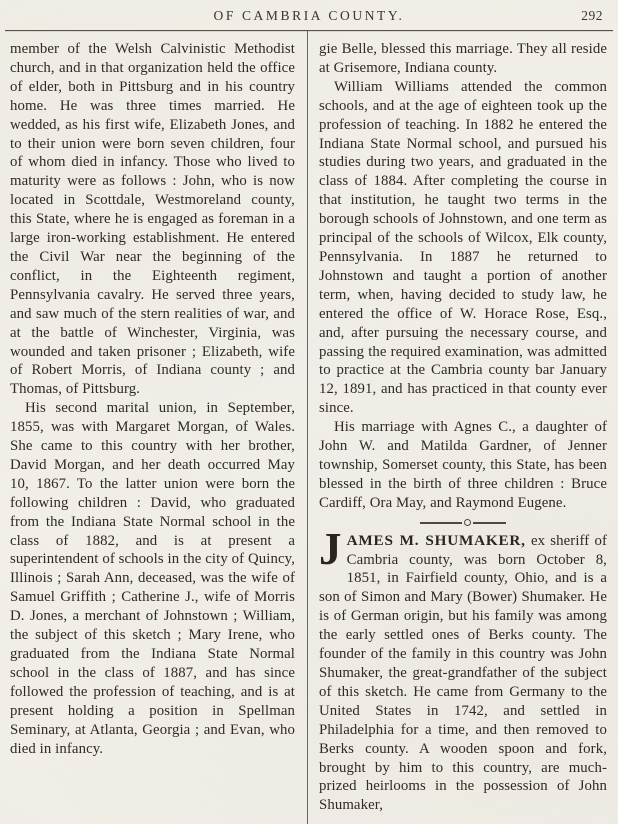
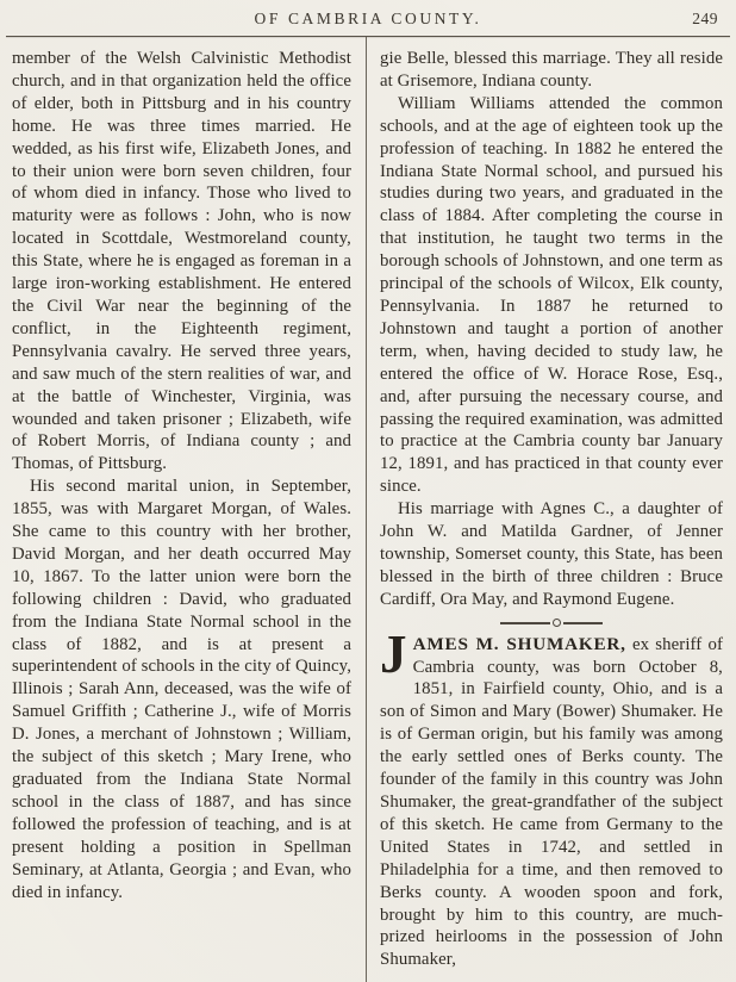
  OF CAMBRIA COUNTY.
- 292
+ 249
  member of the Welsh Calvinistic Methodist church, and in that organization held the office of elder, both in Pittsburg and in his country home. He was three times married. He wedded, as his first wife, Elizabeth Jones, and to their union were born seven children, four of whom died in infancy. Those who lived to maturity were as follows : John, who is now located in Scottdale, Westmoreland county, this State, where he is engaged as foreman in a large iron-working establishment. He entered the Civil War near the beginning of the conflict, in the Eighteenth regiment, Pennsylvania cavalry. He served three years, and saw much of the stern realities of war, and at the battle of Winchester, Virginia, was wounded and taken prisoner ; Elizabeth, wife of Robert Morris, of Indiana county ; and Thomas, of Pittsburg.
  His second marital union, in September, 1855, was with Margaret Morgan, of Wales. She came to this country with her brother, David Morgan, and her death occurred May 10, 1867. To the latter union were born the following children : David, who graduated from the Indiana State Normal school in the class of 1882, and is at present a superintendent of schools in the city of Quincy, Illinois ; Sarah Ann, deceased, was the wife of Samuel Griffith ; Catherine J., wife of Morris D. Jones, a merchant of Johnstown ; William, the subject of this sketch ; Mary Irene, who graduated from the Indiana State Normal school in the class of 1887, and has since followed the profession of teaching, and is at present holding a position in Spellman Seminary, at Atlanta, Georgia ; and Evan, who died in infancy.
  gie Belle, blessed this marriage. They all reside at Grisemore, Indiana county.
  William Williams attended the common schools, and at the age of eighteen took up the profession of teaching. In 1882 he entered the Indiana State Normal school, and pursued his studies during two years, and graduated in the class of 1884. After completing the course in that institution, he taught two terms in the borough schools of Johnstown, and one term as principal of the schools of Wilcox, Elk county, Pennsylvania. In 1887 he returned to Johnstown and taught a portion of another term, when, having decided to study law, he entered the office of W. Horace Rose, Esq., and, after pursuing the necessary course, and passing the required examination, was admitted to practice at the Cambria county bar January 12, 1891, and has practiced in that county ever since.
  His marriage with Agnes C., a daughter of John W. and Matilda Gardner, of Jenner township, Somerset county, this State, has been blessed in the birth of three children : Bruce Cardiff, Ora May, and Raymond Eugene.
  J
  AMES M. SHUMAKER, ex sheriff of Cambria county, was born October 8, 1851, in Fairfield county, Ohio, and is a son of Simon and Mary (Bower) Shumaker. He is of German origin, but his family was among the early settled ones of Berks county. The founder of the family in this country was John Shumaker, the great-grandfather of the subject of this sketch. He came from Germany to the United States in 1742, and settled in Philadelphia for a time, and then removed to Berks county. A wooden spoon and fork, brought by him to this country, are much-prized heirlooms in the possession of John Shumaker,
